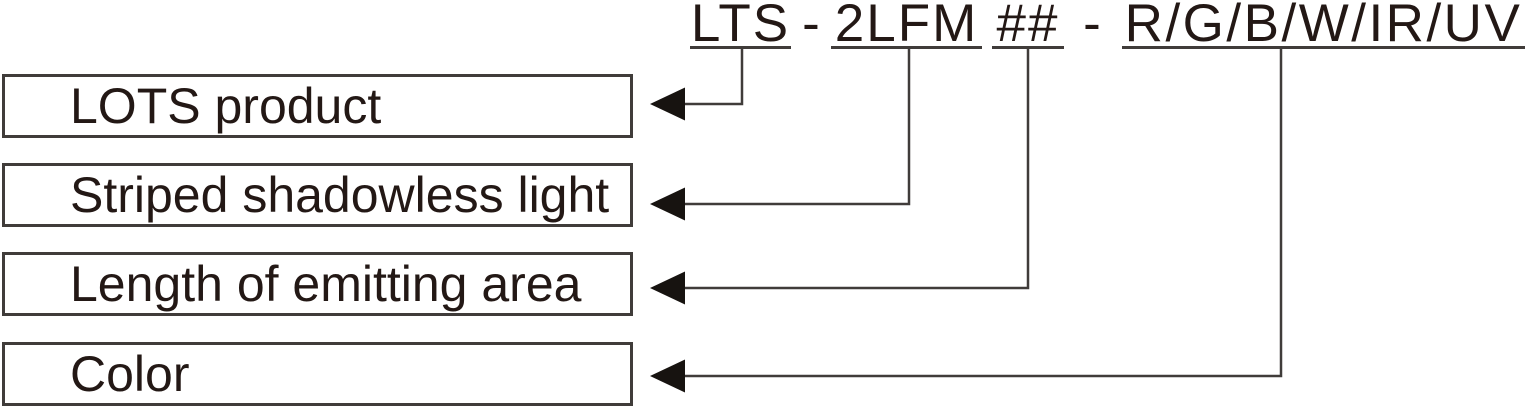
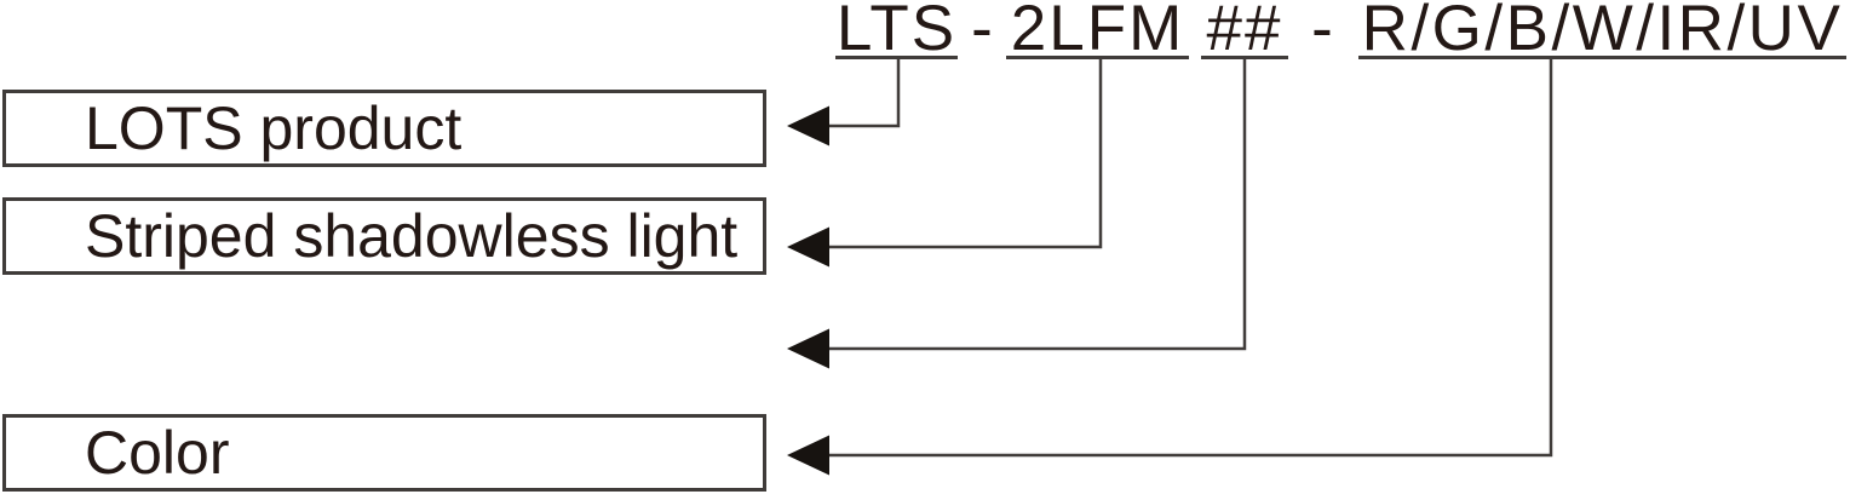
  LTS
  -
  2LFM
  ##
  -
  R/G/B/W/IR/UV
  LOTS product
  Striped shadowless light
- Length of emitting area
  Color
